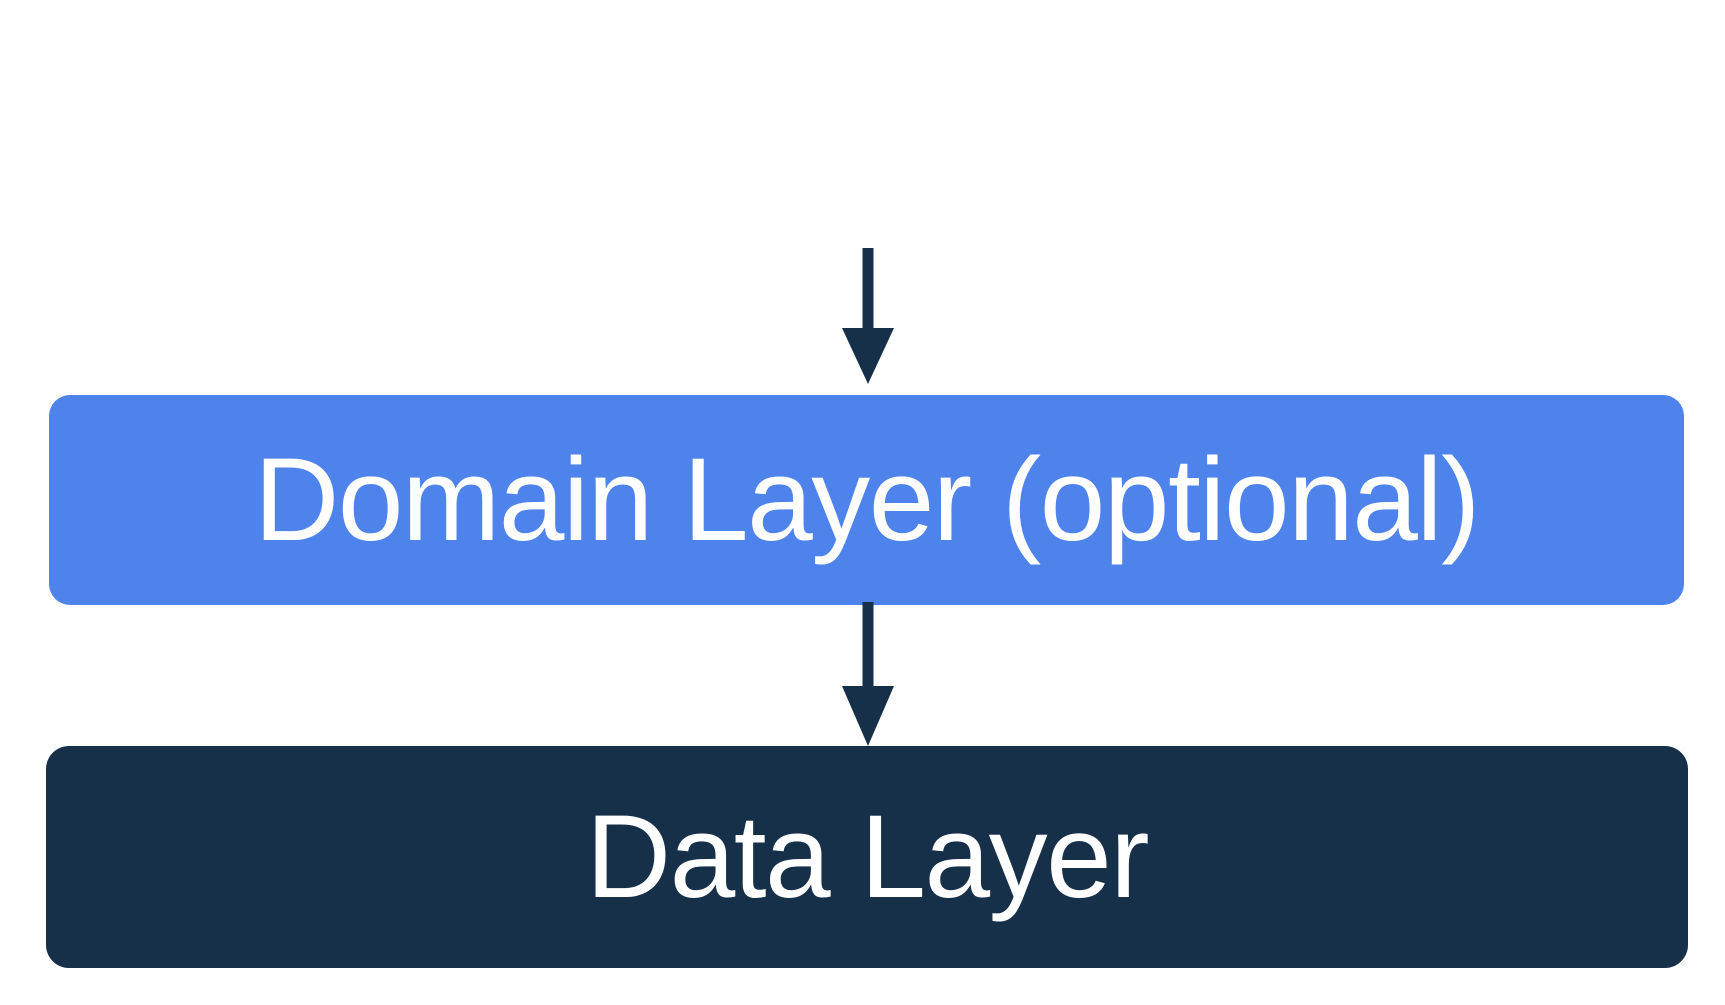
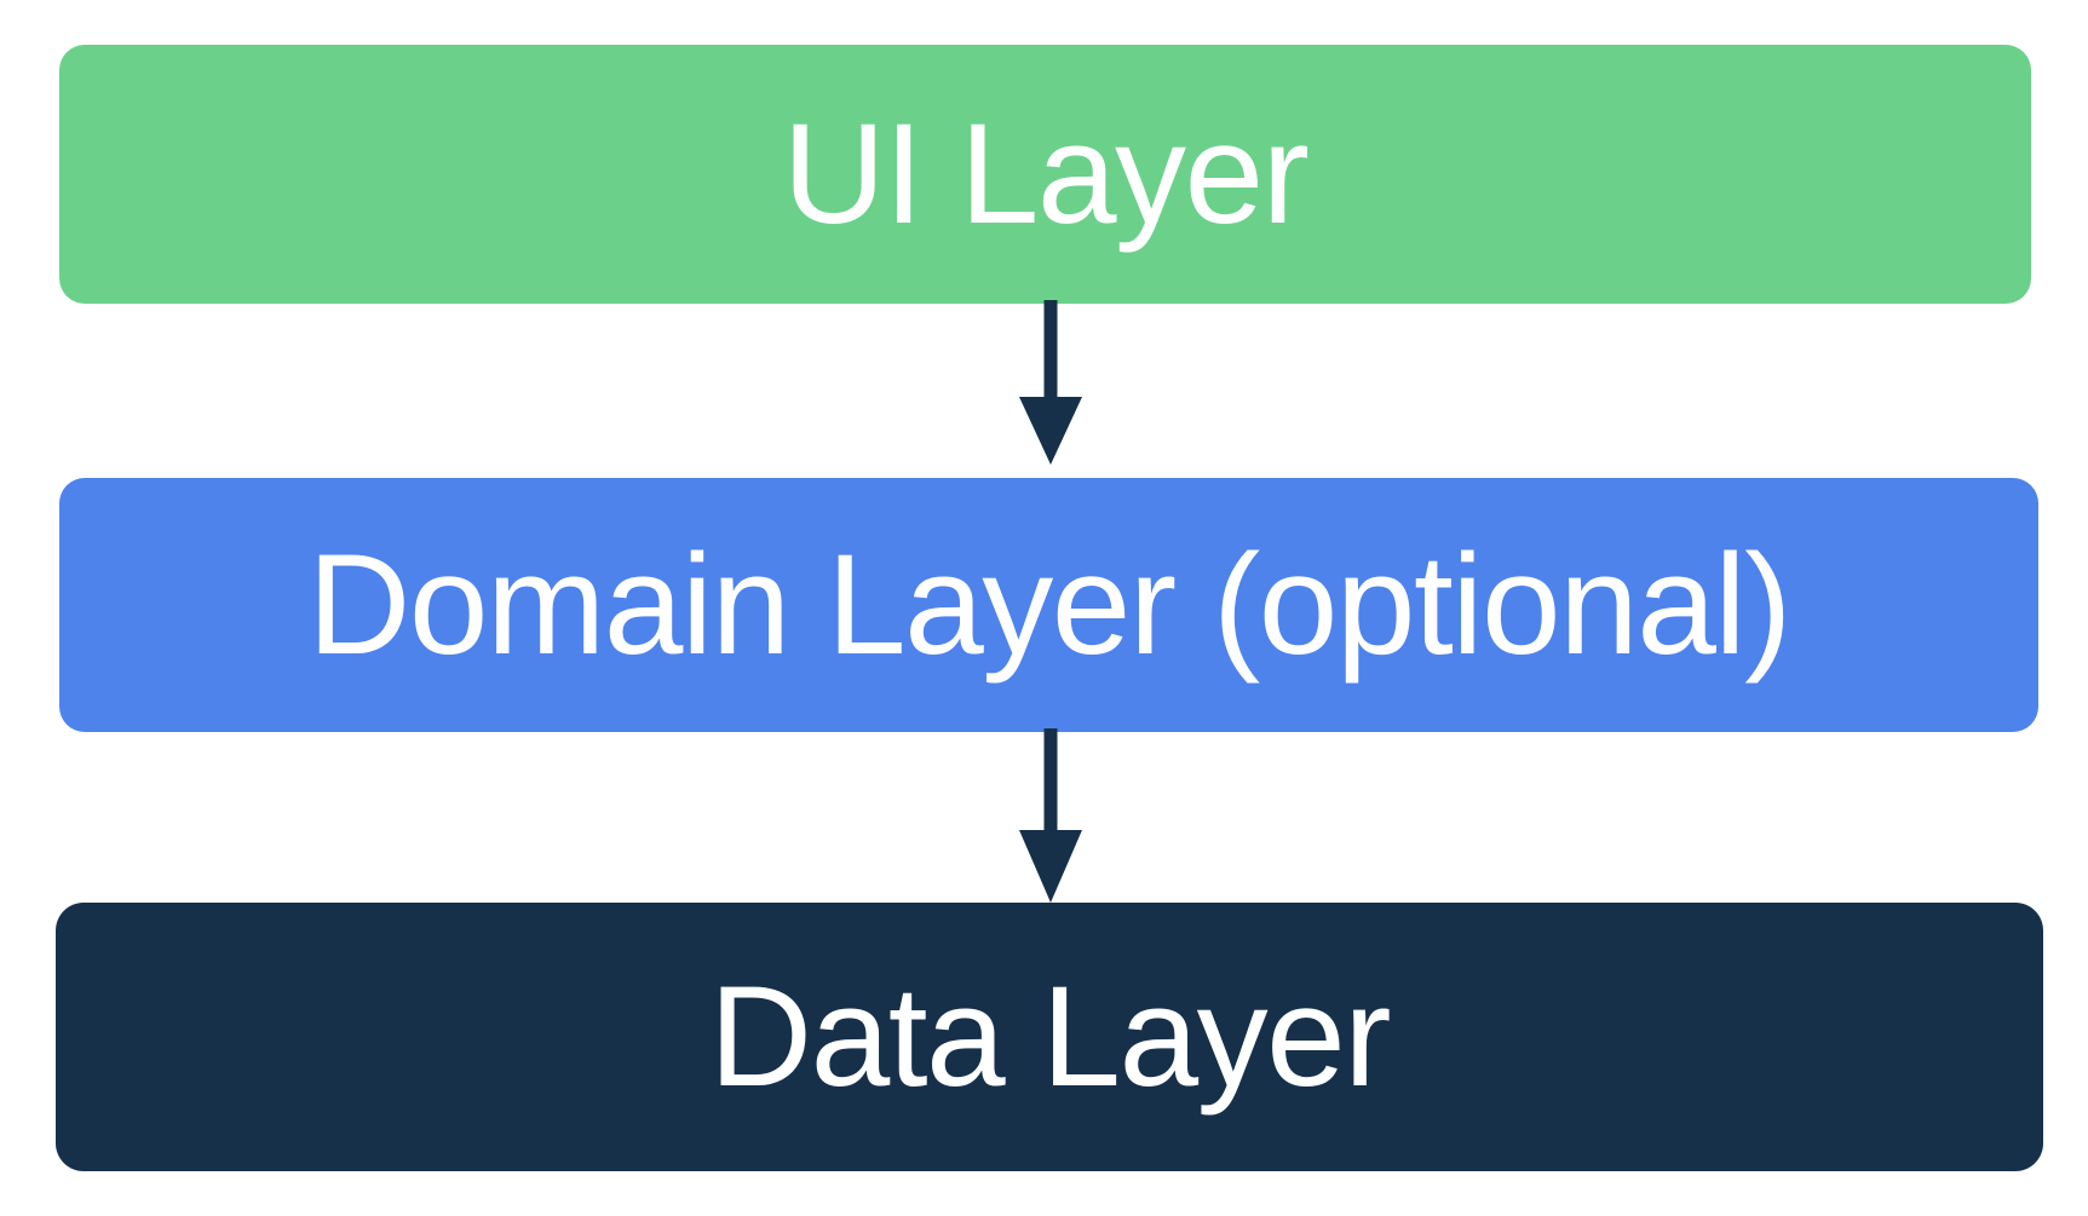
+ UI Layer
  Domain Layer (optional)
  Data Layer
